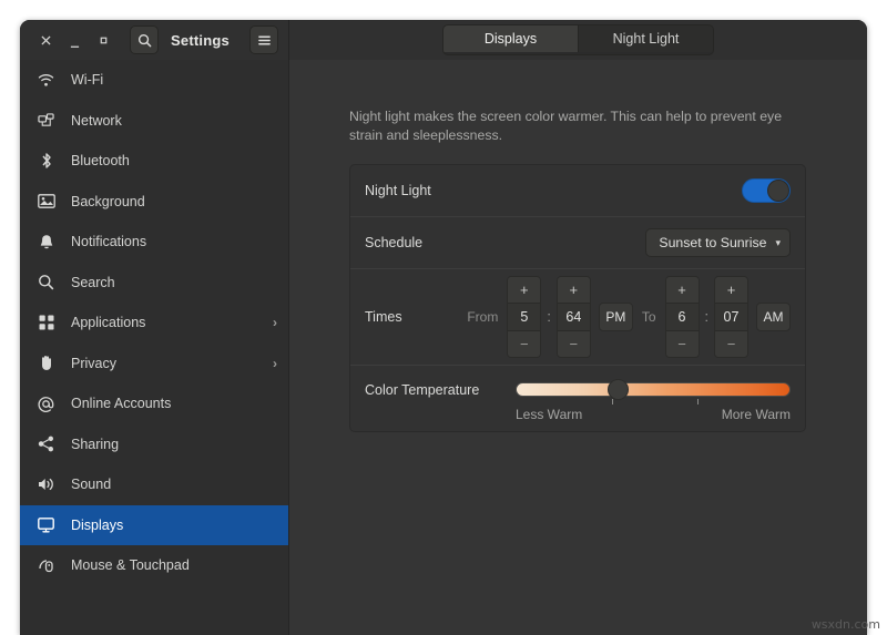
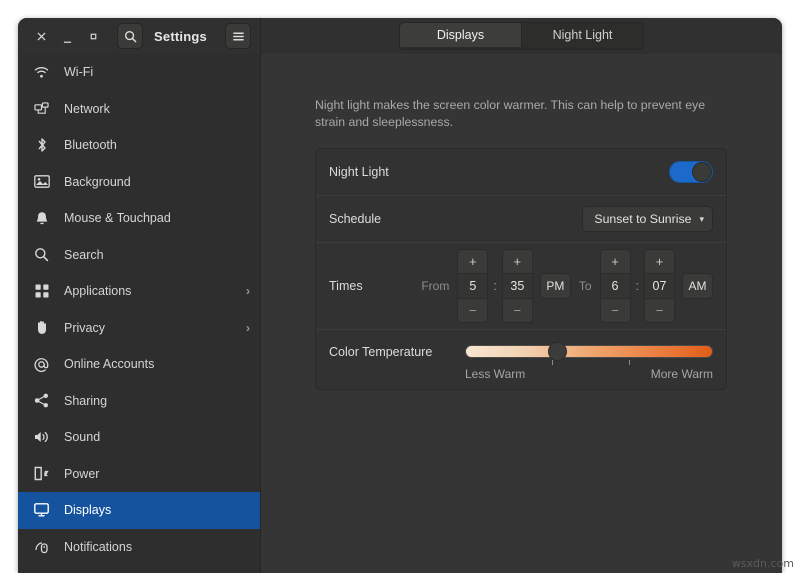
  Settings
  Displays
  Night Light
  Wi-Fi
  Network
  Bluetooth
  Background
- Notifications
+ Mouse & Touchpad
  Search
  Applications
  ›
  Privacy
  ›
  Online Accounts
  Sharing
  Sound
+ Power
  Displays
- Mouse & Touchpad
+ Notifications
  Night light makes the screen color warmer. This can help to prevent eye strain and sleeplessness.
  Night Light
  Schedule
  Sunset to Sunrise
  ▾
  Times
  From
  +
  5
  −
  :
  +
- 64
+ 35
  −
  PM
  To
  +
  6
  −
  :
  +
  07
  −
  AM
  Color Temperature
  Less Warm
  More Warm
  wsxdn.com
